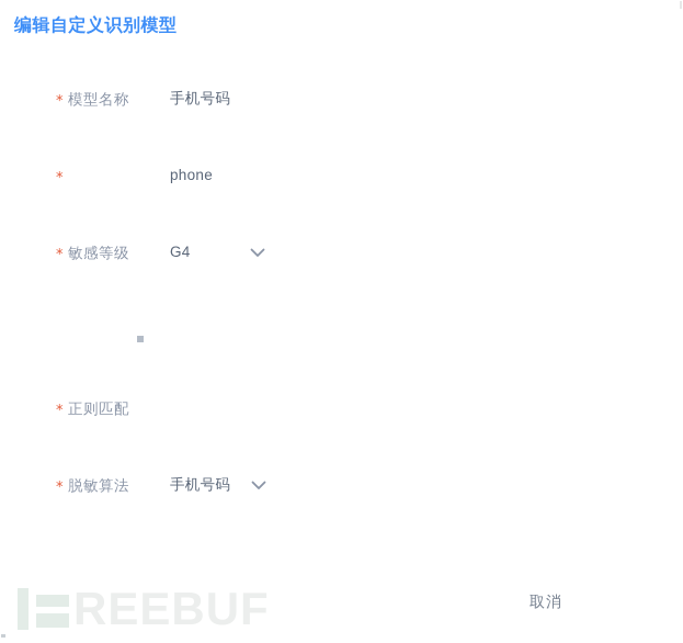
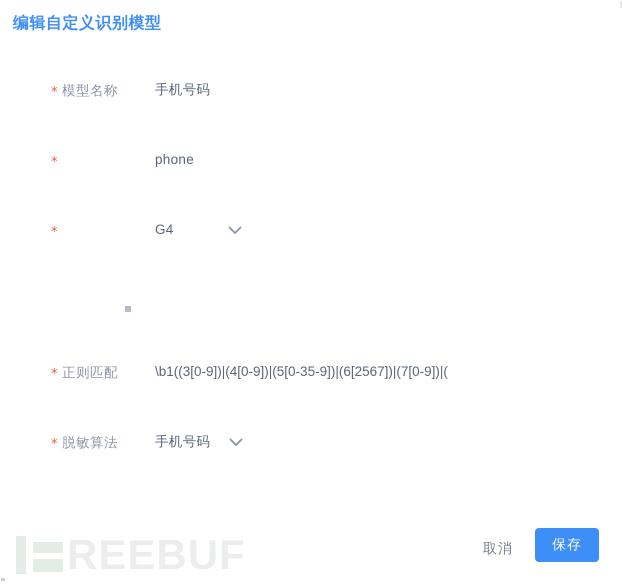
  编辑自定义识别模型
  *
  模型名称
  手机号码
  *
  phone
  *
- 敏感等级
  G4
  *
  正则匹配
+ \b1((3[0-9])|(4[0-9])|(5[0-35-9])|(6[2567])|(7[0-9])|(
  *
  脱敏算法
  手机号码
  取消
+ 保存
